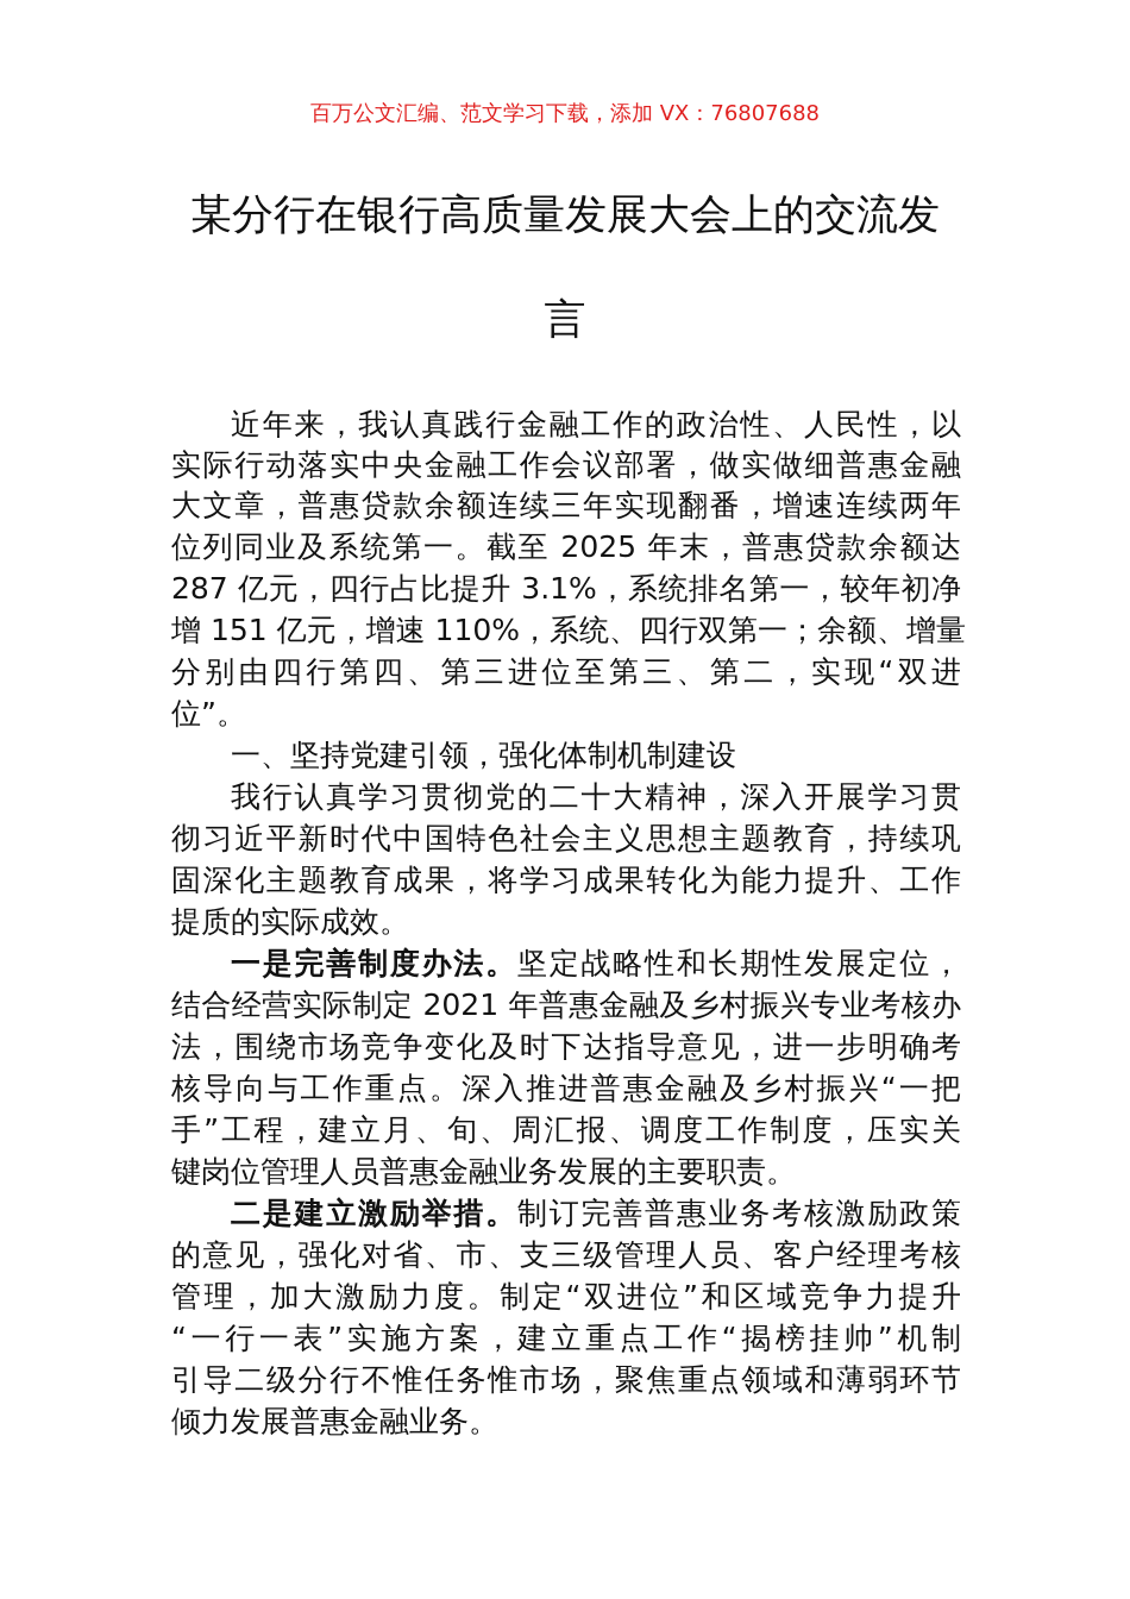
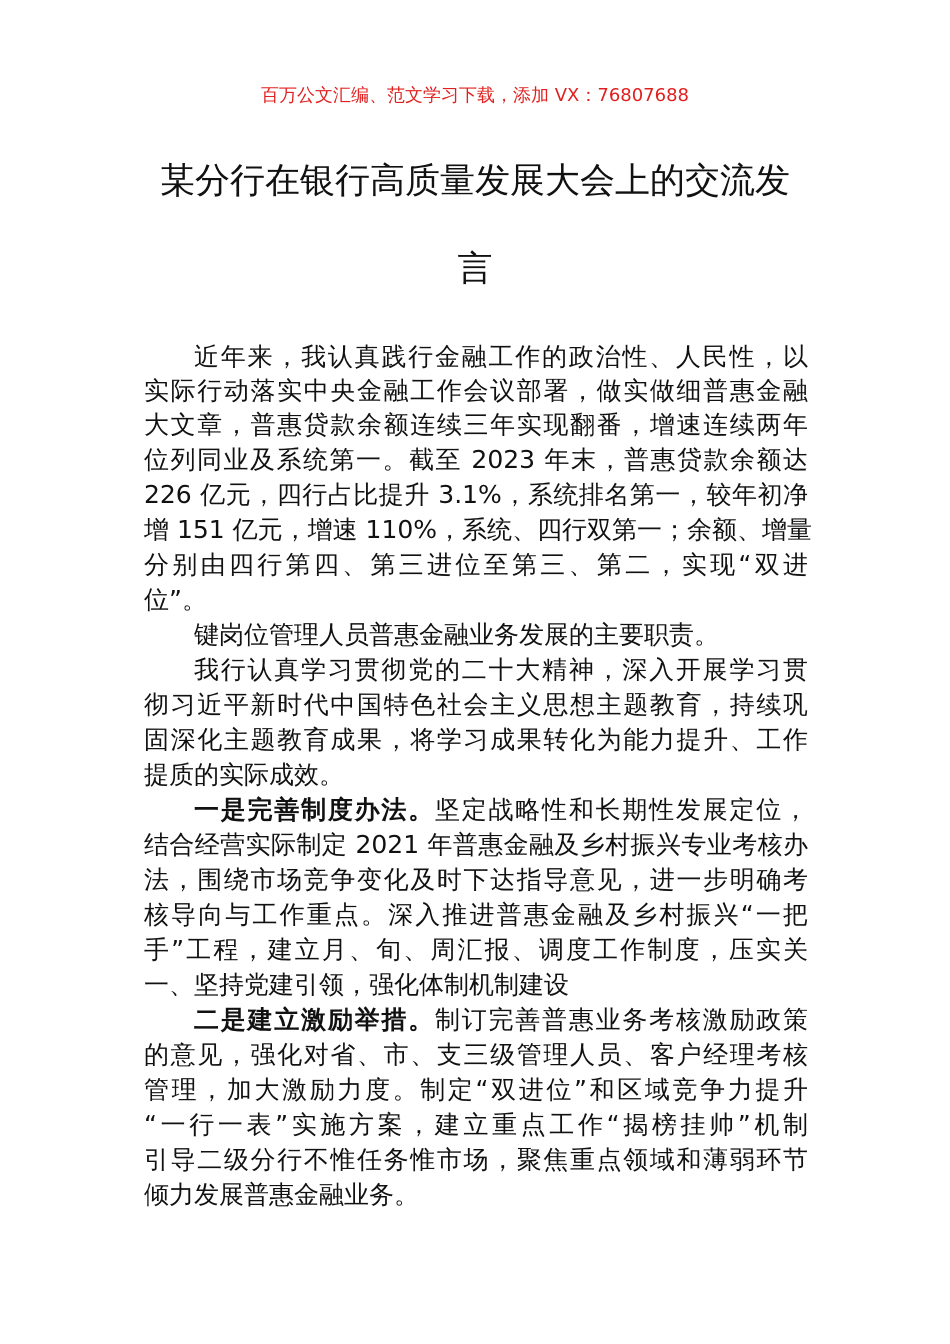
  百万公文汇编、范文学习下载，添加 VX：76807688
  某分行在银行高质量发展大会上的交流发
  言
  近年来，我认真践行金融工作的政治性、人民性，以
  实际行动落实中央金融工作会议部署，做实做细普惠金融
  大文章，普惠贷款余额连续三年实现翻番，增速连续两年
- 位列同业及系统第一。截至 2025 年末，普惠贷款余额达
+ 位列同业及系统第一。截至 2023 年末，普惠贷款余额达
- 287 亿元，四行占比提升 3.1%，系统排名第一，较年初净
+ 226 亿元，四行占比提升 3.1%，系统排名第一，较年初净
  增 151 亿元，增速 110%，系统、四行双第一；余额、增量
  分别由四行第四、第三进位至第三、第二，实现“双进
  位”。
- 一、坚持党建引领，强化体制机制建设
+ 键岗位管理人员普惠金融业务发展的主要职责。
  我行认真学习贯彻党的二十大精神，深入开展学习贯
  彻习近平新时代中国特色社会主义思想主题教育，持续巩
  固深化主题教育成果，将学习成果转化为能力提升、工作
  提质的实际成效。
  一是完善制度办法。坚定战略性和长期性发展定位，
  结合经营实际制定 2021 年普惠金融及乡村振兴专业考核办
  法，围绕市场竞争变化及时下达指导意见，进一步明确考
  核导向与工作重点。深入推进普惠金融及乡村振兴“一把
  手”工程，建立月、旬、周汇报、调度工作制度，压实关
- 键岗位管理人员普惠金融业务发展的主要职责。
+ 一、坚持党建引领，强化体制机制建设
  二是建立激励举措。制订完善普惠业务考核激励政策
  的意见，强化对省、市、支三级管理人员、客户经理考核
  管理，加大激励力度。制定“双进位”和区域竞争力提升
  “一行一表”实施方案，建立重点工作“揭榜挂帅”机制
  引导二级分行不惟任务惟市场，聚焦重点领域和薄弱环节
  倾力发展普惠金融业务。
